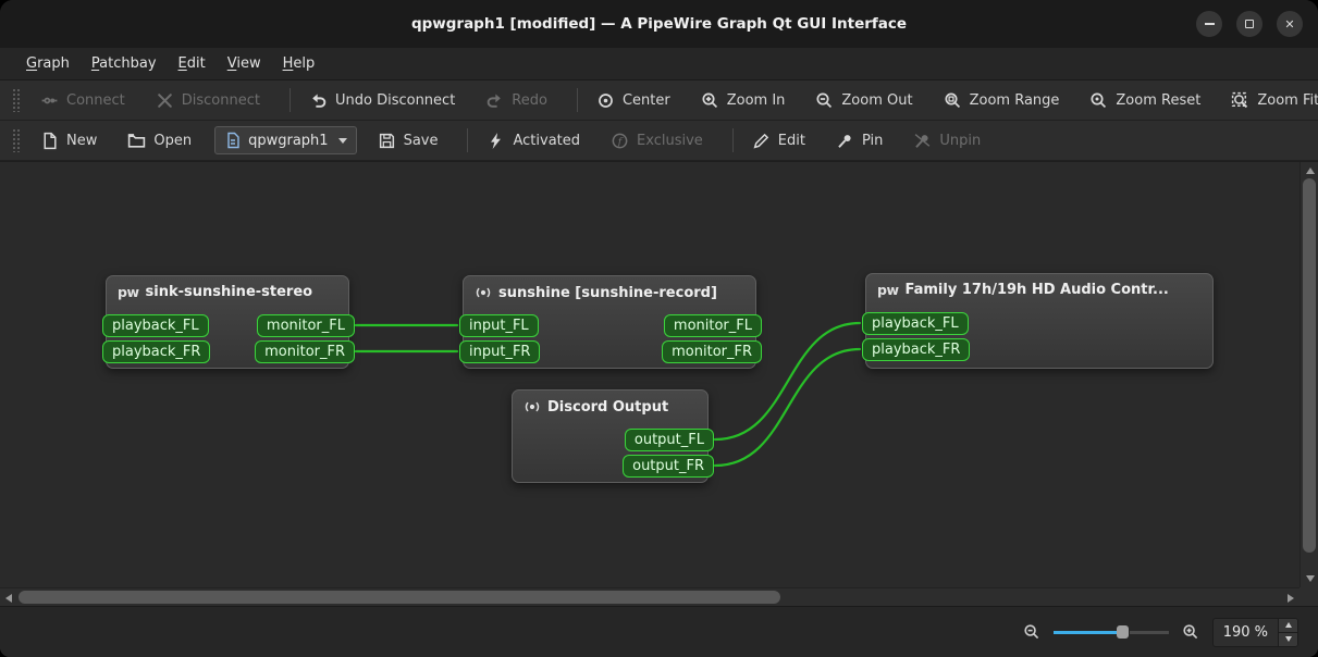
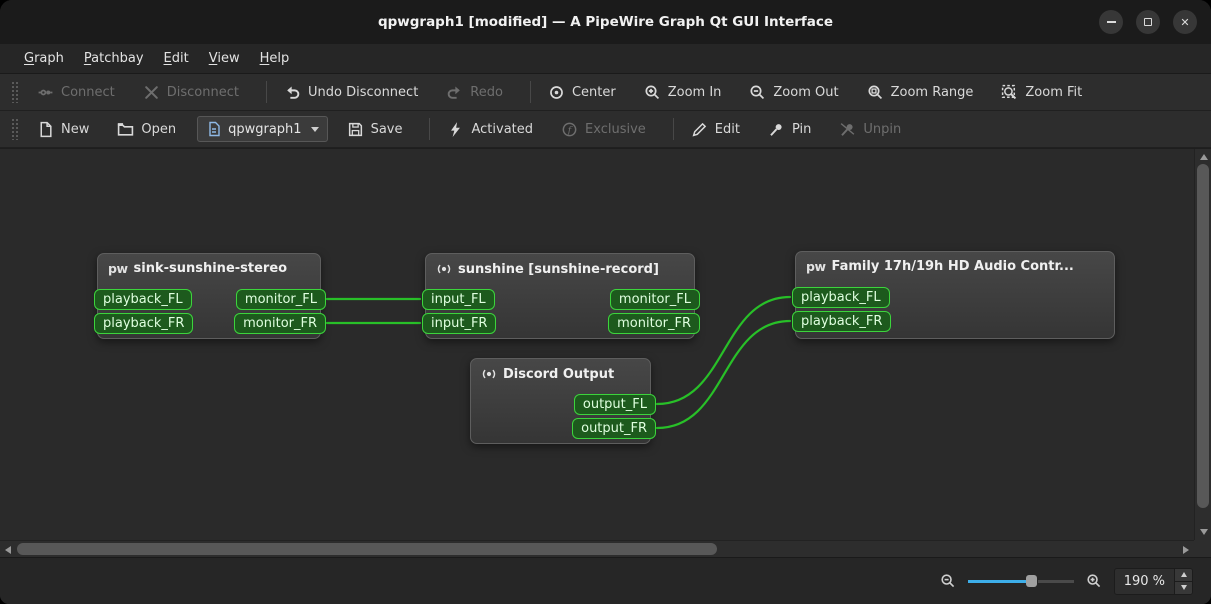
  qpwgraph1 [modified] — A PipeWire Graph Qt GUI Interface
  ✕
  Graph
  Patchbay
  Edit
  View
  Help
  Connect
  Disconnect
  Undo Disconnect
  Redo
  Center
  Zoom In
  Zoom Out
  Zoom Range
- Zoom Reset
  Zoom Fit
  New
  Open
  qpwgraph1
  Save
  Activated
  f
  Exclusive
  Edit
  Pin
  Unpin
  pw
  sink-sunshine-stereo
  playback_FL
  playback_FR
  monitor_FL
  monitor_FR
  sunshine [sunshine-record]
  input_FL
  input_FR
  monitor_FL
  monitor_FR
  pw
  Family 17h/19h HD Audio Contr...
  playback_FL
  playback_FR
  Discord Output
  output_FL
  output_FR
  190 %
